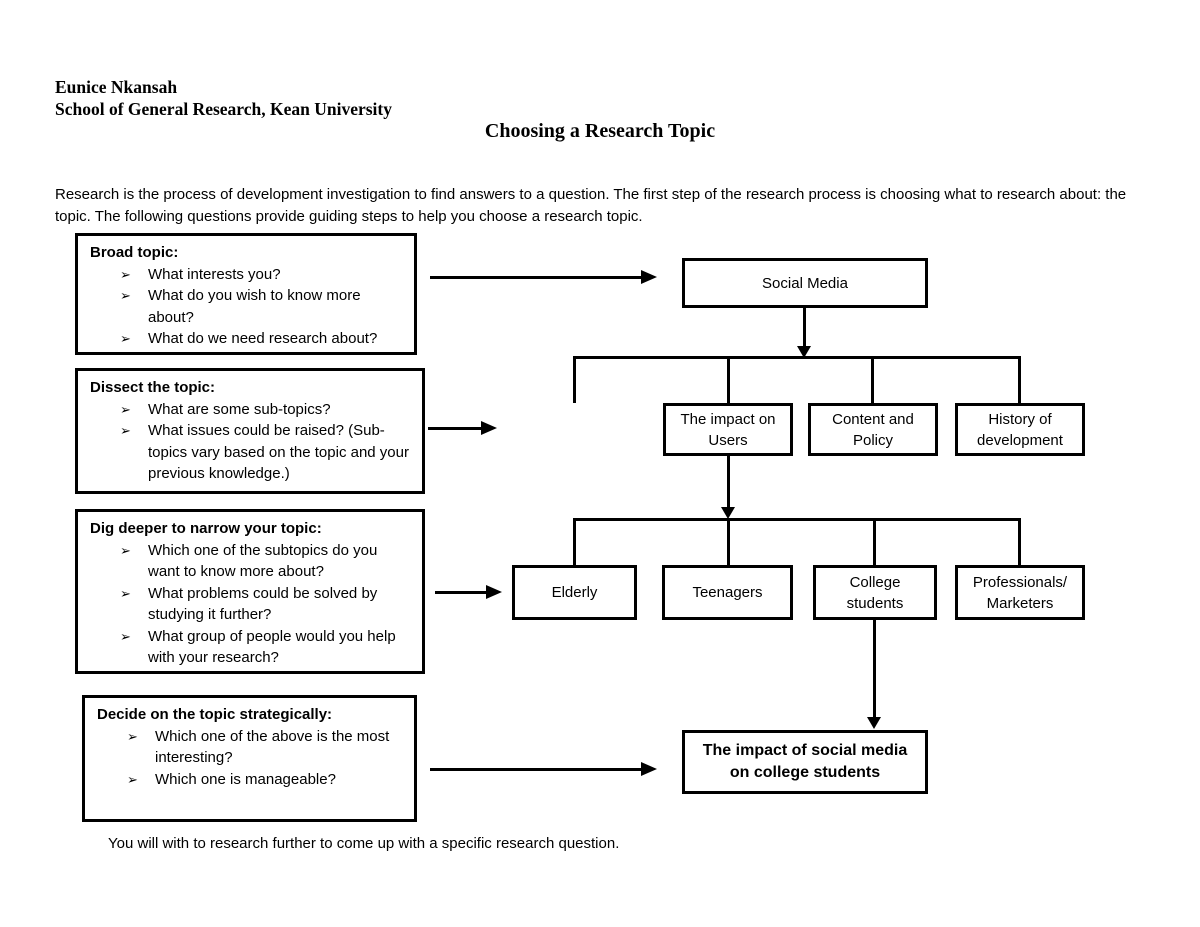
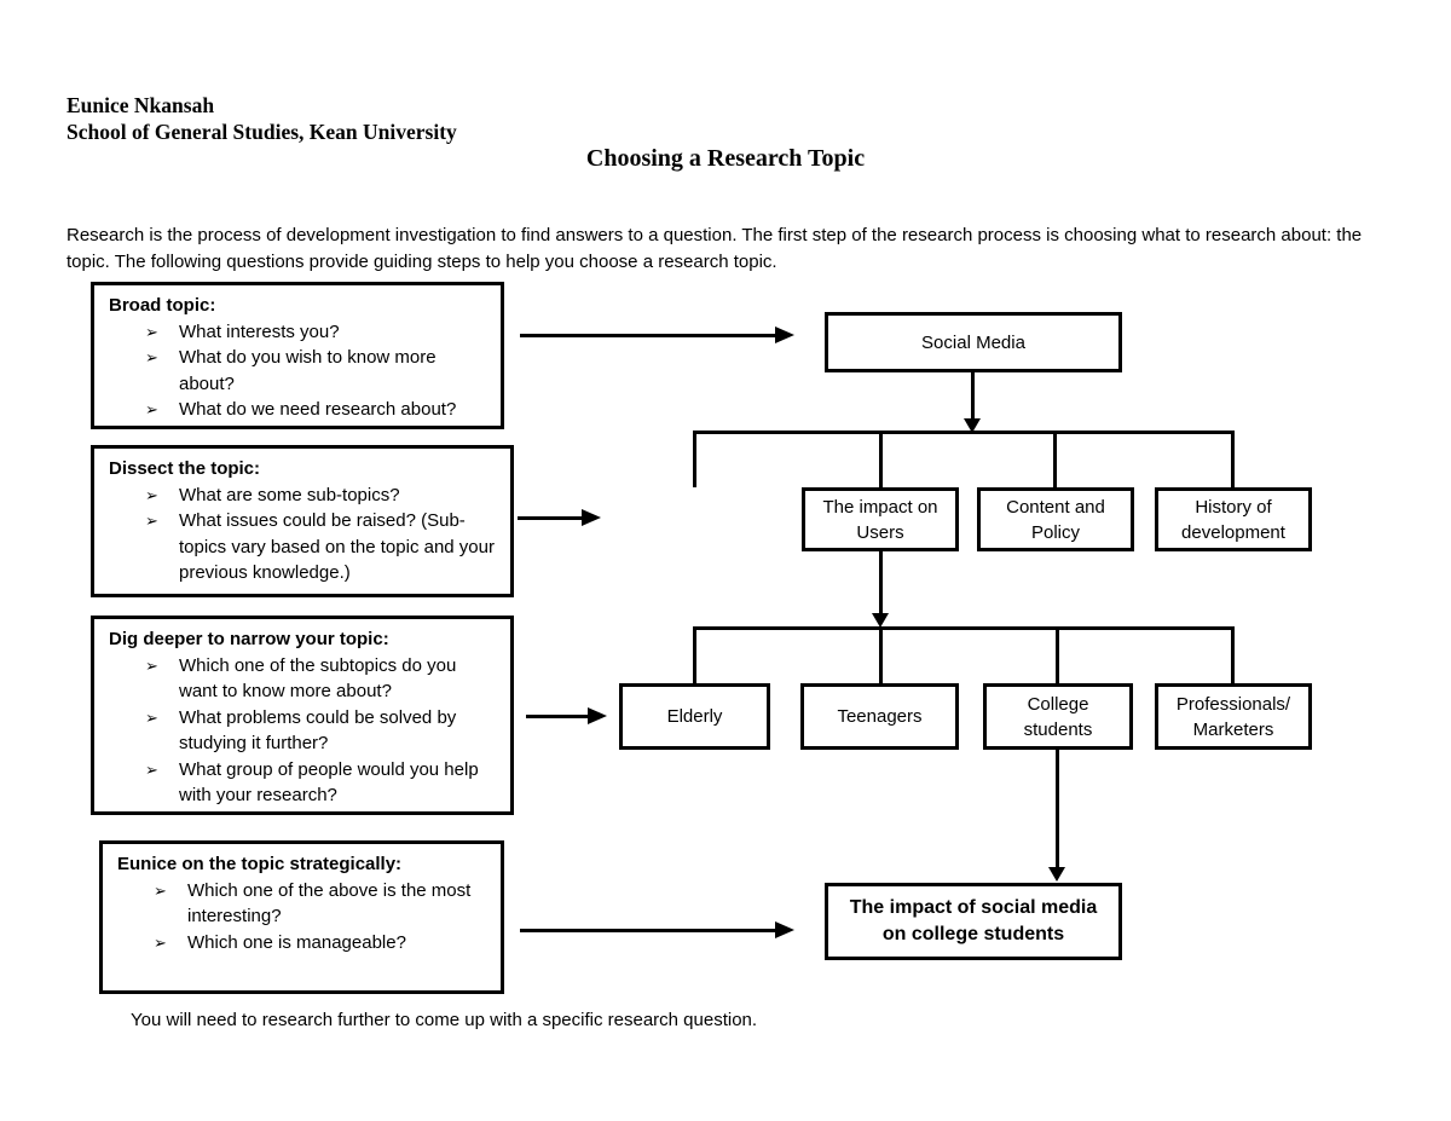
  Eunice Nkansah
- School of General Research, Kean University
+ School of General Studies, Kean University
  Choosing a Research Topic
  Research is the process of development investigation to find answers to a question. The first step of the research process is choosing what to research about: the topic. The following questions provide guiding steps to help you choose a research topic.
  Broad topic:
  ➢
  What interests you?
  ➢
  What do you wish to know more about?
  ➢
  What do we need research about?
  Dissect the topic:
  ➢
  What are some sub-topics?
  ➢
  What issues could be raised? (Sub-topics vary based on the topic and your previous knowledge.)
  Dig deeper to narrow your topic:
  ➢
  Which one of the subtopics do you want to know more about?
  ➢
  What problems could be solved by studying it further?
  ➢
  What group of people would you help with your research?
- Decide on the topic strategically:
+ Eunice on the topic strategically:
  ➢
  Which one of the above is the most interesting?
  ➢
  Which one is manageable?
  Social Media
  The impact on Users
  Content and Policy
  History of development
  Elderly
  Teenagers
  College students
  Professionals/ Marketers
  The impact of social media on college students
- You will with to research further to come up with a specific research question.
+ You will need to research further to come up with a specific research question.
